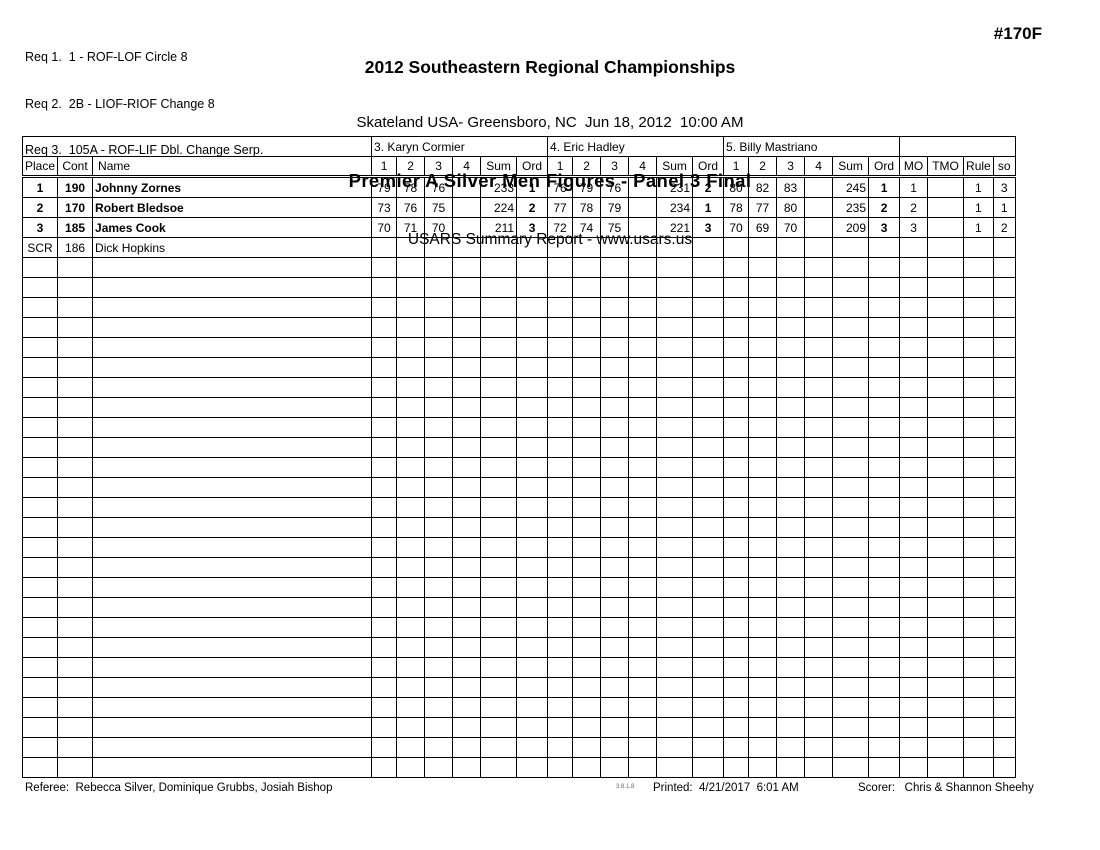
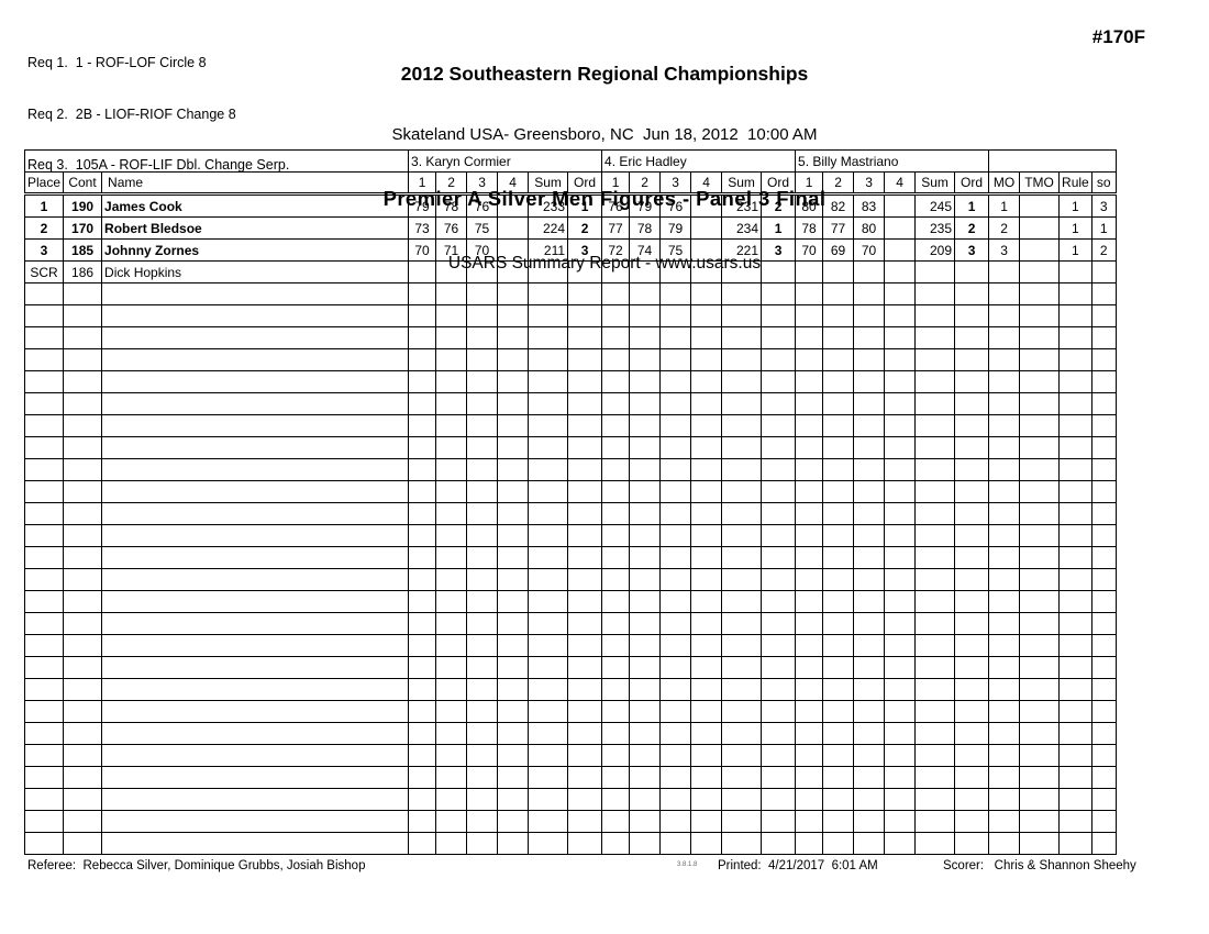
  Req 1. 1 - ROF-LOF Circle 8
  Req 2. 2B - LIOF-RIOF Change 8
  Req 3. 105A - ROF-LIF Dbl. Change Serp.
  2012 Southeastern Regional Championships
  Skateland USA- Greensboro, NC Jun 18, 2012 10:00 AM
  Premier A Silver Men Figures - Panel 3 Final
  USARS Summary Report - www.usars.us
  #170F
  	3. Karyn Cormier	4. Eric Hadley	5. Billy Mastriano
  Place	Cont	Name	1	2	3	4	Sum	Ord	1	2	3	4	Sum	Ord	1	2	3	4	Sum	Ord	MO	TMO	Rule	so
- 1	190	Johnny Zornes	79	78	76		233	1	76	79	76		231	2	80	82	83		245	1	1		1	3
+ 1	190	James Cook	79	78	76		233	1	76	79	76		231	2	80	82	83		245	1	1		1	3
  2	170	Robert Bledsoe	73	76	75		224	2	77	78	79		234	1	78	77	80		235	2	2		1	1
- 3	185	James Cook	70	71	70		211	3	72	74	75		221	3	70	69	70		209	3	3		1	2
+ 3	185	Johnny Zornes	70	71	70		211	3	72	74	75		221	3	70	69	70		209	3	3		1	2
  SCR	186	Dick Hopkins
  Referee: Rebecca Silver, Dominique Grubbs, Josiah Bishop
  Printed: 4/21/2017 6:01 AM
  Scorer: Chris & Shannon Sheehy
